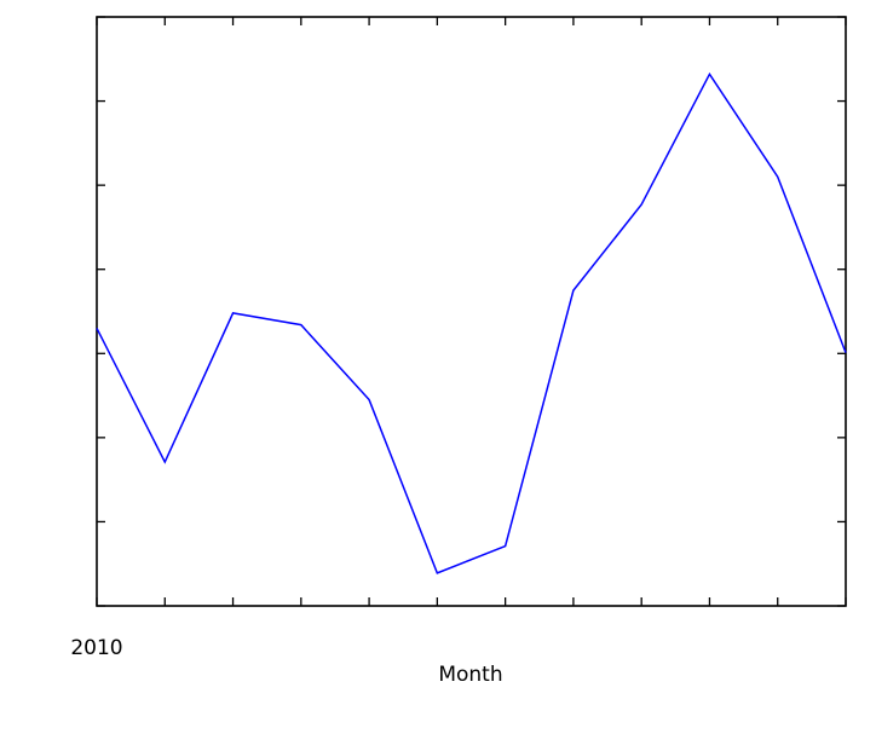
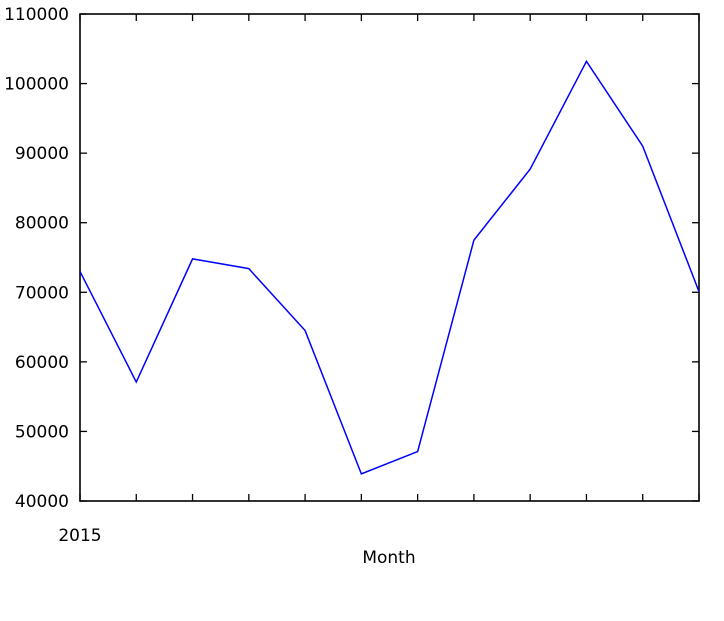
+ 40000
+ 50000
+ 60000
+ 70000
+ 80000
+ 90000
+ 100000
+ 110000
- 2010
+ 2015
  Month
